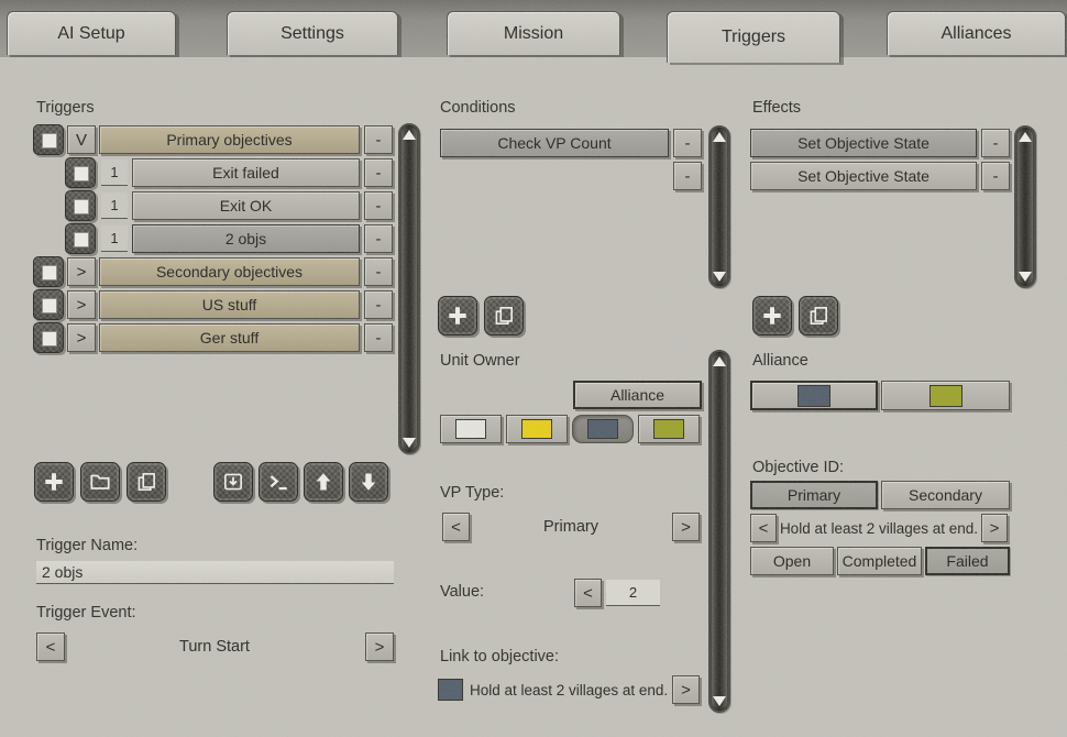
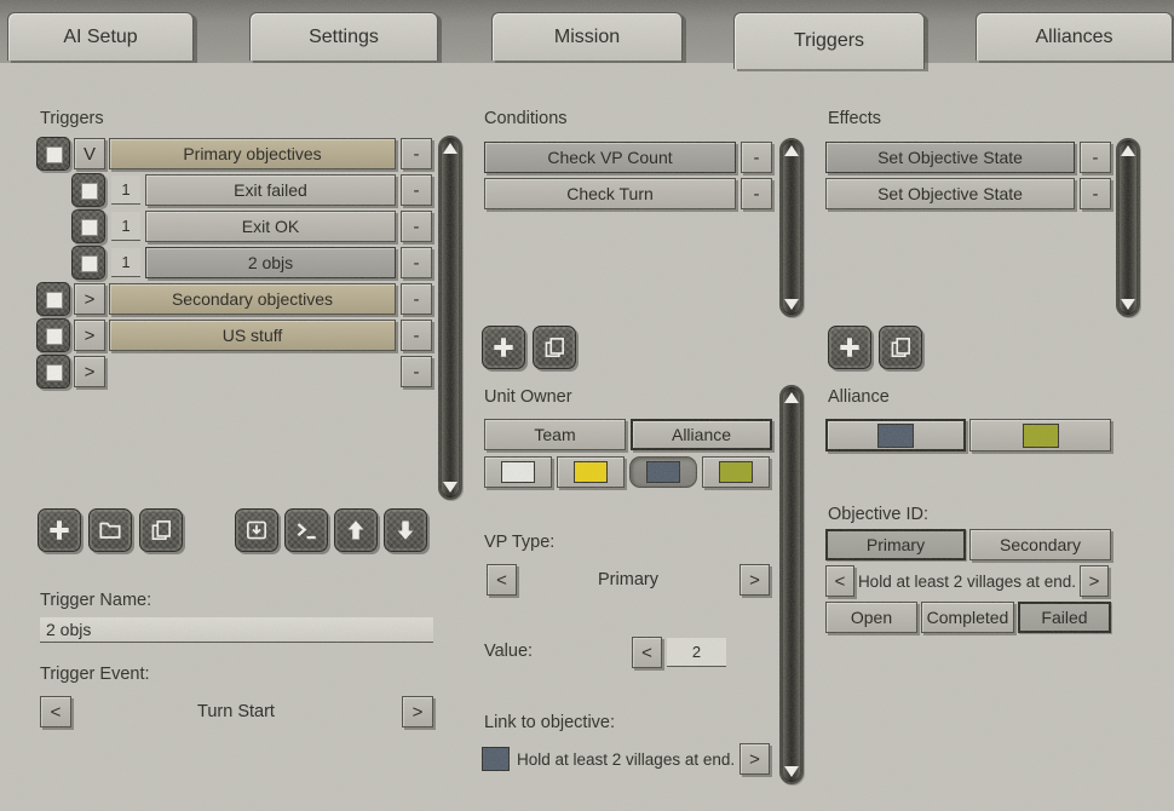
  AI Setup
  Settings
  Mission
  Triggers
  Alliances
  Triggers
  V
  Primary objectives
  -
  1
  Exit failed
  -
  1
  Exit OK
  -
  1
  2 objs
  -
  >
  Secondary objectives
  -
  >
  US stuff
  -
  >
- Ger stuff
  -
  Trigger Name:
  2 objs
  Trigger Event:
  <
  Turn Start
  >
  Conditions
  Check VP Count
  -
+ Check Turn
  -
  Unit Owner
+ Team
  Alliance
  VP Type:
  <
  Primary
  >
  Value:
  <
  2
  Link to objective:
  Hold at least 2 villages at end.
  >
  Effects
  Set Objective State
  -
  Set Objective State
  -
  Alliance
  Objective ID:
  Primary
  Secondary
  <
  Hold at least 2 villages at end.
  >
  Open
  Completed
  Failed
